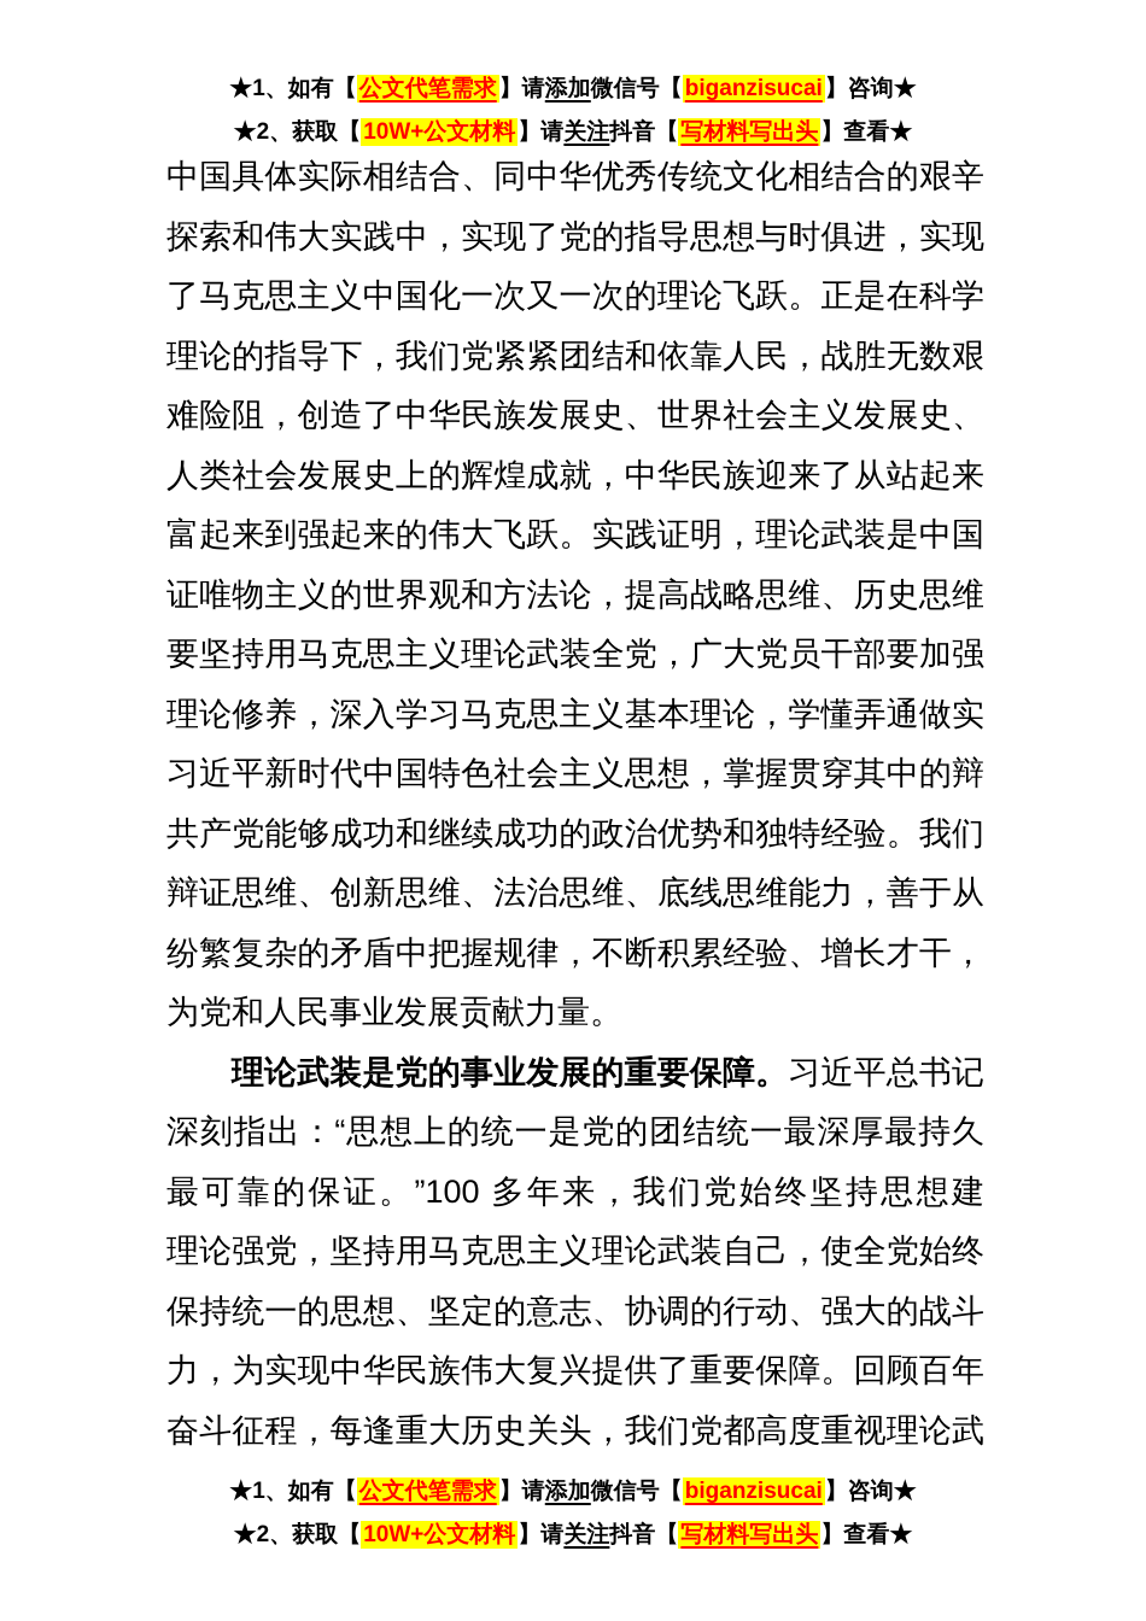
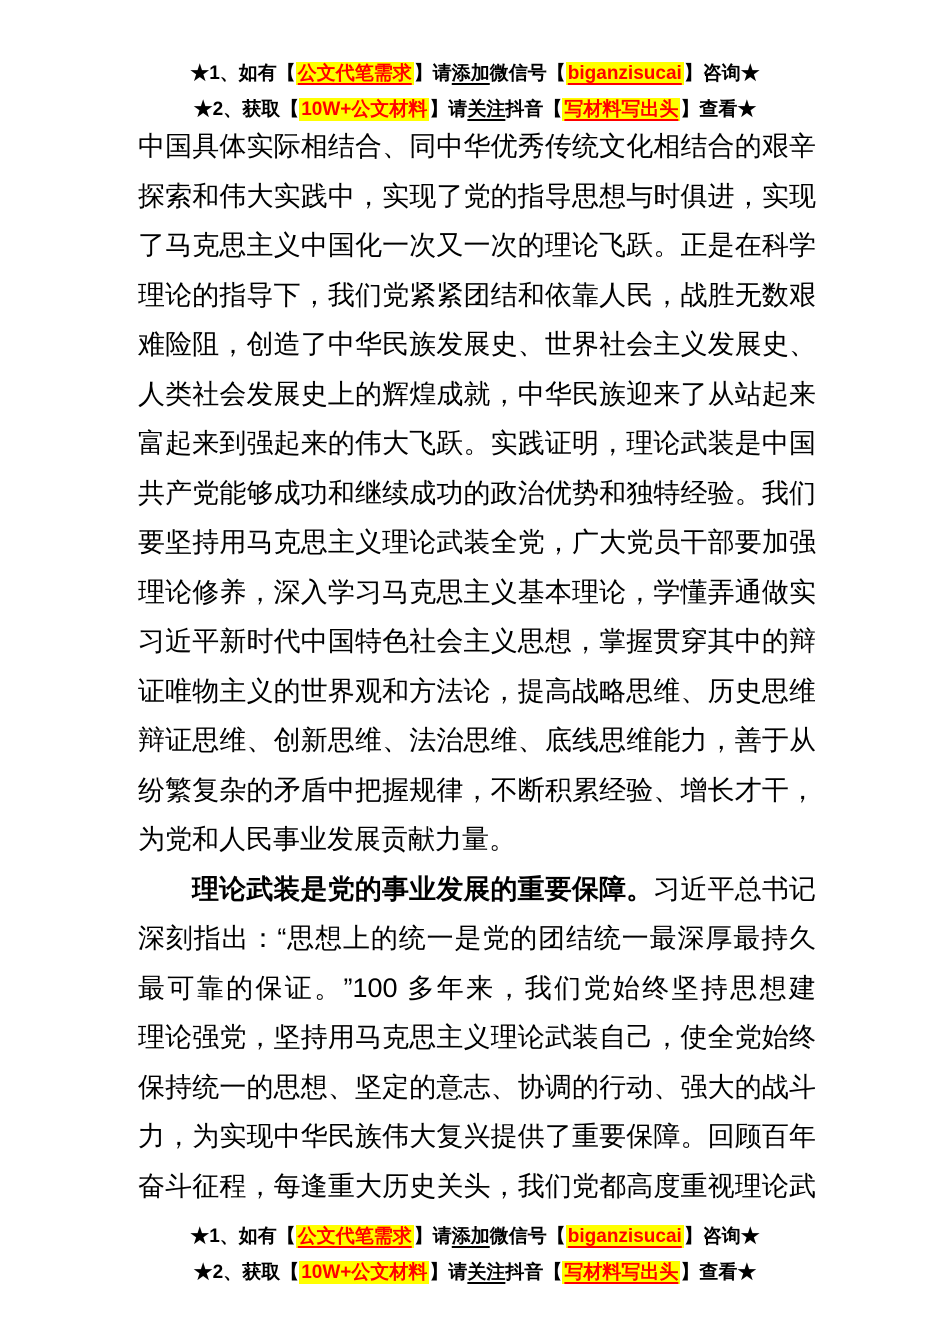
  ★1、如有【公文代笔需求】请添加微信号【biganzisucai】咨询★
  ★2、获取【10W+公文材料】请关注抖音【写材料写出头】查看★
  中国具体实际相结合、同中华优秀传统文化相结合的艰辛
  探索和伟大实践中，实现了党的指导思想与时俱进，实现
  了马克思主义中国化一次又一次的理论飞跃。正是在科学
  理论的指导下，我们党紧紧团结和依靠人民，战胜无数艰
  难险阻，创造了中华民族发展史、世界社会主义发展史、
  人类社会发展史上的辉煌成就，中华民族迎来了从站起来
  富起来到强起来的伟大飞跃。实践证明，理论武装是中国
- 证唯物主义的世界观和方法论，提高战略思维、历史思维
+ 共产党能够成功和继续成功的政治优势和独特经验。我们
  要坚持用马克思主义理论武装全党，广大党员干部要加强
  理论修养，深入学习马克思主义基本理论，学懂弄通做实
  习近平新时代中国特色社会主义思想，掌握贯穿其中的辩
- 共产党能够成功和继续成功的政治优势和独特经验。我们
+ 证唯物主义的世界观和方法论，提高战略思维、历史思维
  辩证思维、创新思维、法治思维、底线思维能力，善于从
  纷繁复杂的矛盾中把握规律，不断积累经验、增长才干，
  为党和人民事业发展贡献力量。
  理论武装是党的事业发展的重要保障。习近平总书记
  深刻指出：“思想上的统一是党的团结统一最深厚最持久
  最可靠的保证。”100 多年来，我们党始终坚持思想建
  理论强党，坚持用马克思主义理论武装自己，使全党始终
  保持统一的思想、坚定的意志、协调的行动、强大的战斗
  力，为实现中华民族伟大复兴提供了重要保障。回顾百年
  奋斗征程，每逢重大历史关头，我们党都高度重视理论武
  ★1、如有【公文代笔需求】请添加微信号【biganzisucai】咨询★
  ★2、获取【10W+公文材料】请关注抖音【写材料写出头】查看★
